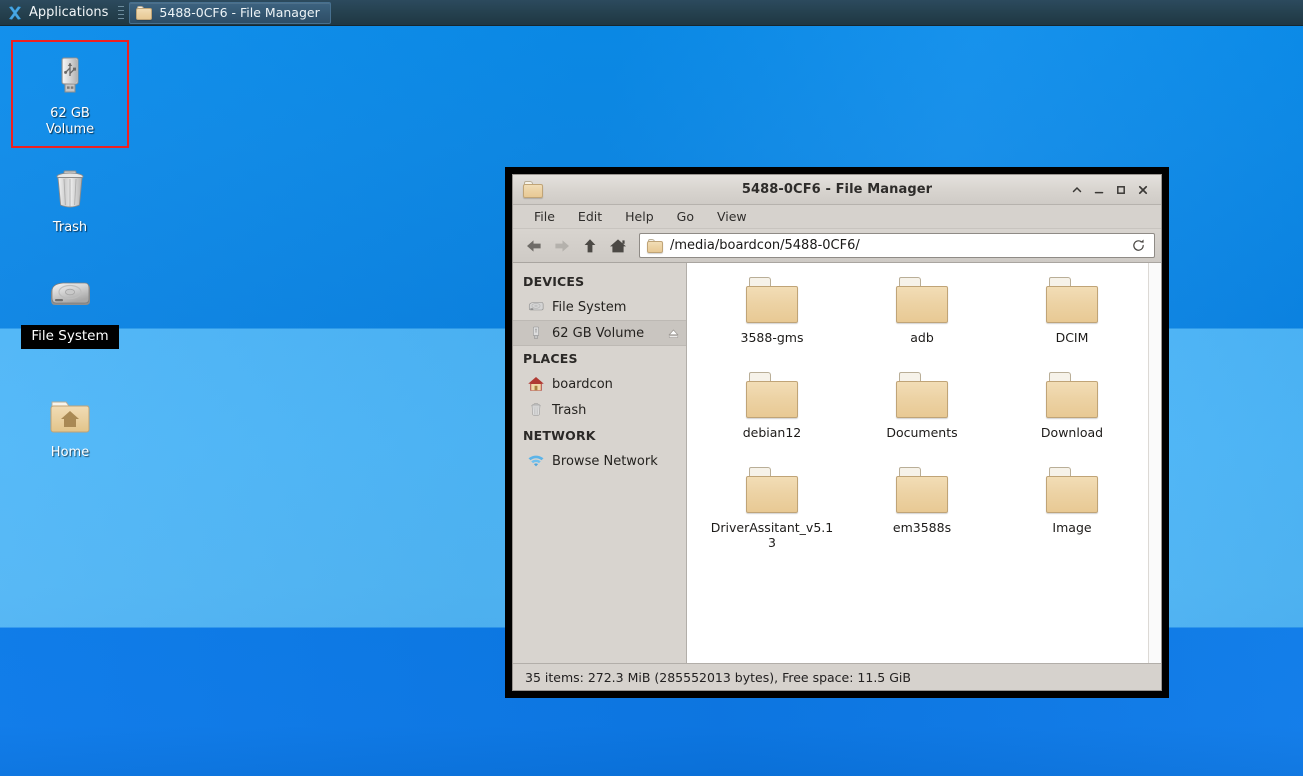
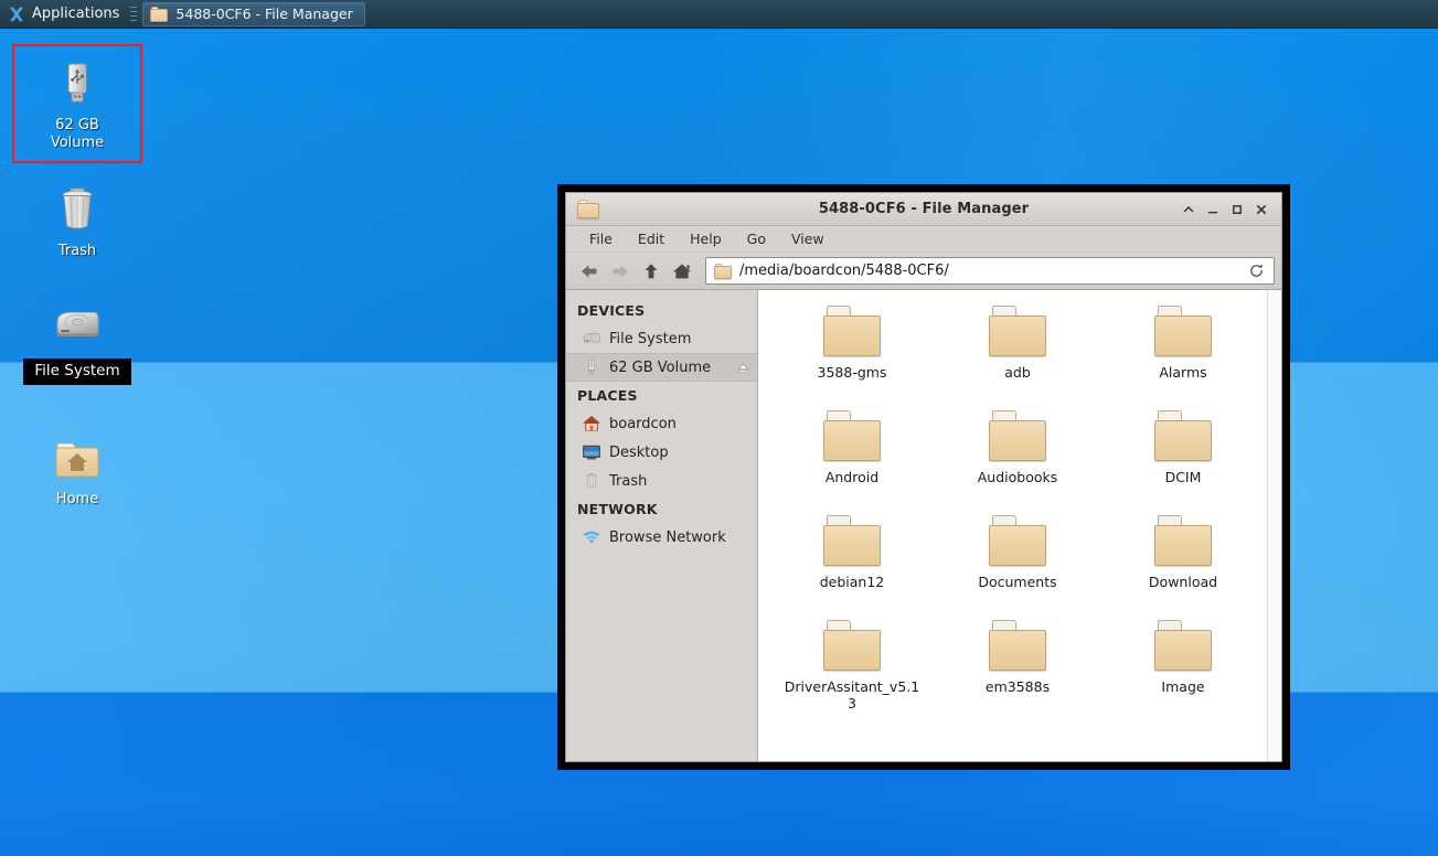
  62 GB
  Volume
  Trash
  File System
  Home
  Applications
  5488-0CF6 - File Manager
  5488-0CF6 - File Manager
  File
  Edit
  Help
  Go
  View
  /media/boardcon/5488-0CF6/
  DEVICES
  File System
  62 GB Volume
  PLACES
  boardcon
+ Desktop
  Trash
  NETWORK
  Browse Network
  3588-gms
  adb
+ Alarms
+ Android
+ Audiobooks
  DCIM
  debian12
  Documents
  Download
  DriverAssitant_v5.13
  em3588s
  Image
- 35 items: 272.3 MiB (285552013 bytes), Free space: 11.5 GiB
